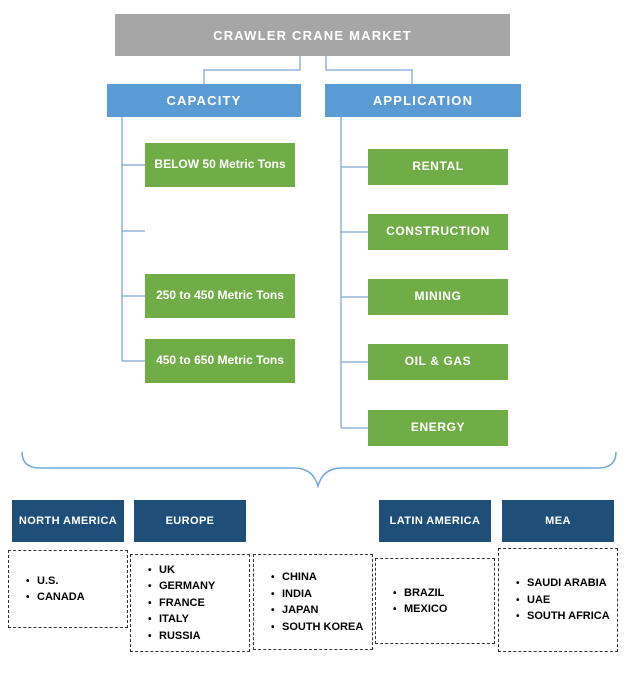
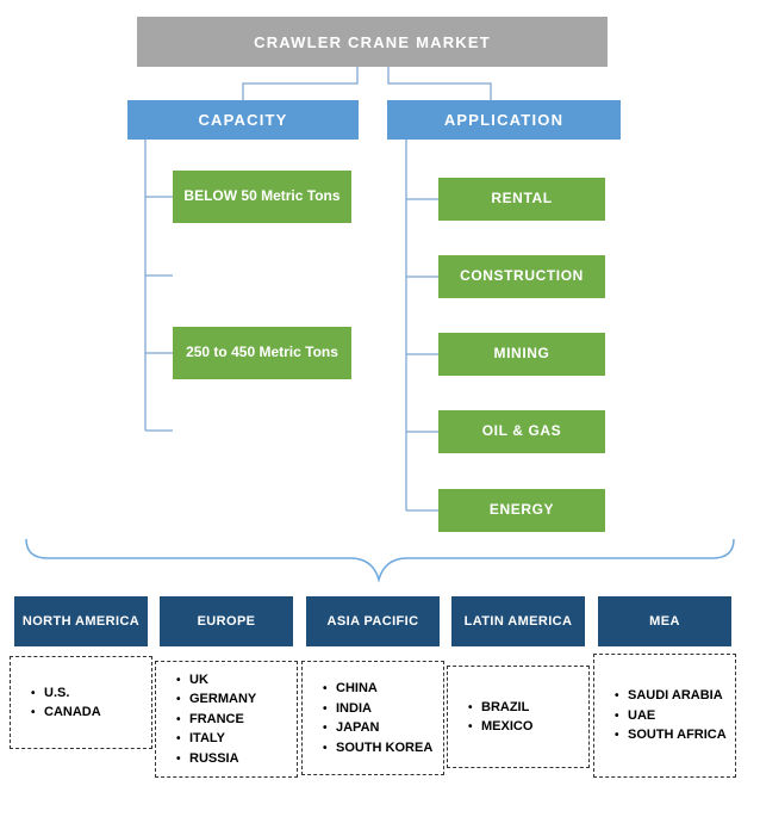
  CRAWLER CRANE MARKET
  CAPACITY
  APPLICATION
  BELOW 50 Metric Tons
  250 to 450 Metric Tons
- 450 to 650 Metric Tons
  RENTAL
  CONSTRUCTION
  MINING
  OIL & GAS
  ENERGY
  NORTH AMERICA
  EUROPE
+ ASIA PACIFIC
  LATIN AMERICA
  MEA
  U.S.
  CANADA
  UK
  GERMANY
  FRANCE
  ITALY
  RUSSIA
  CHINA
  INDIA
  JAPAN
  SOUTH KOREA
  BRAZIL
  MEXICO
  SAUDI ARABIA
  UAE
  SOUTH AFRICA
